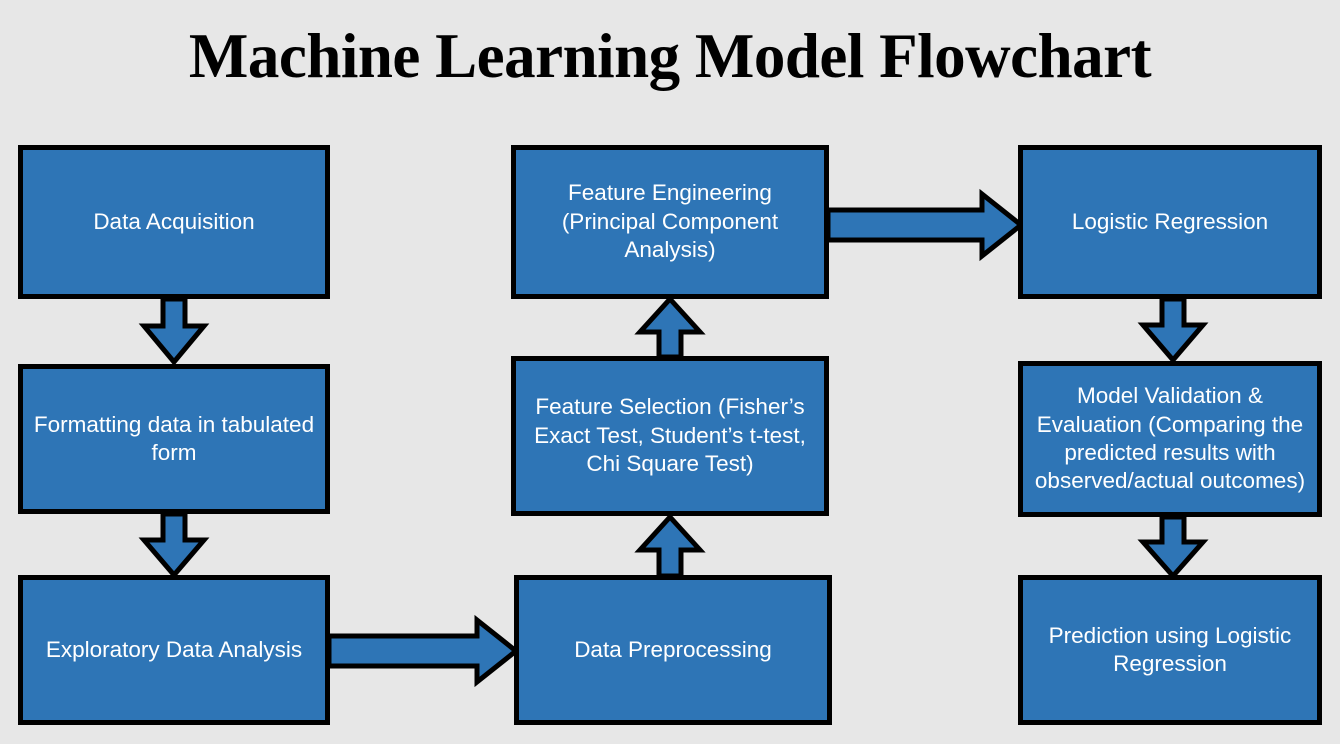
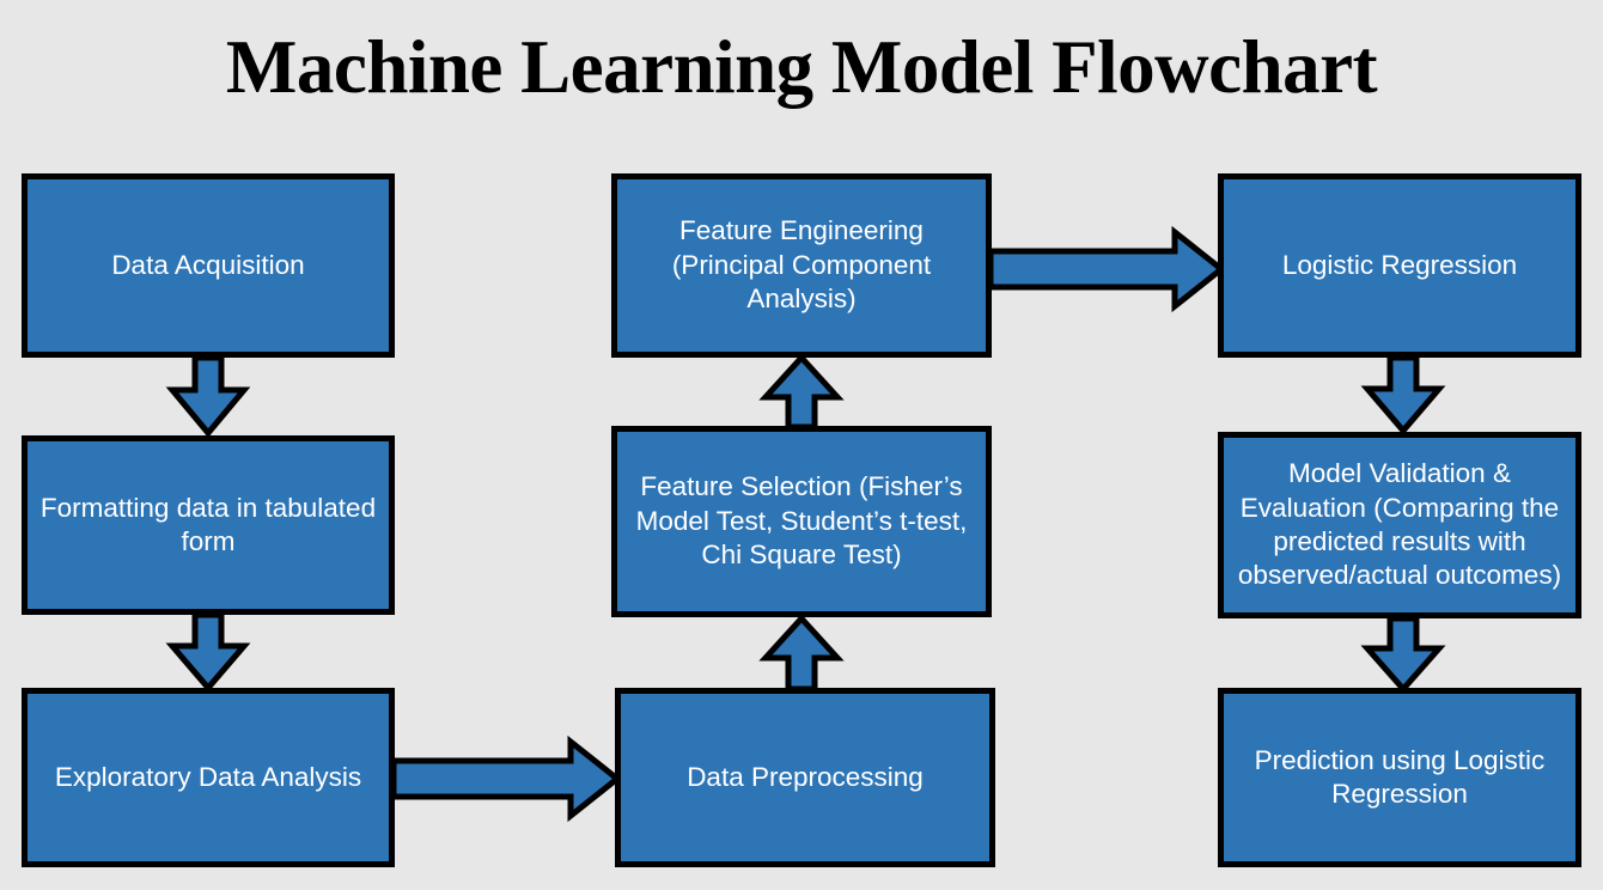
  Machine Learning Model Flowchart
  Data Acquisition
  Formatting data in tabulated form
  Exploratory Data Analysis
  Feature Engineering (Principal Component Analysis)
- Feature Selection (Fisher’s Exact Test, Student’s t-test, Chi Square Test)
+ Feature Selection (Fisher’s Model Test, Student’s t-test, Chi Square Test)
  Data Preprocessing
  Logistic Regression
  Model Validation & Evaluation (Comparing the predicted results with observed/actual outcomes)
  Prediction using Logistic Regression
